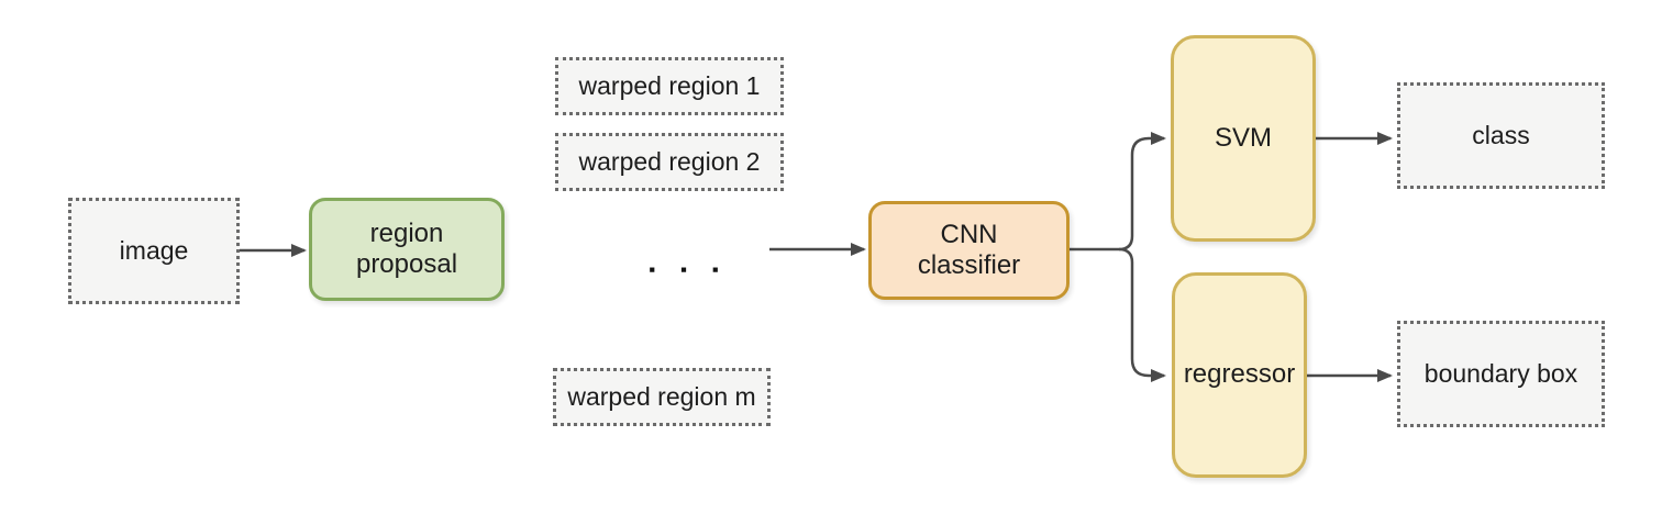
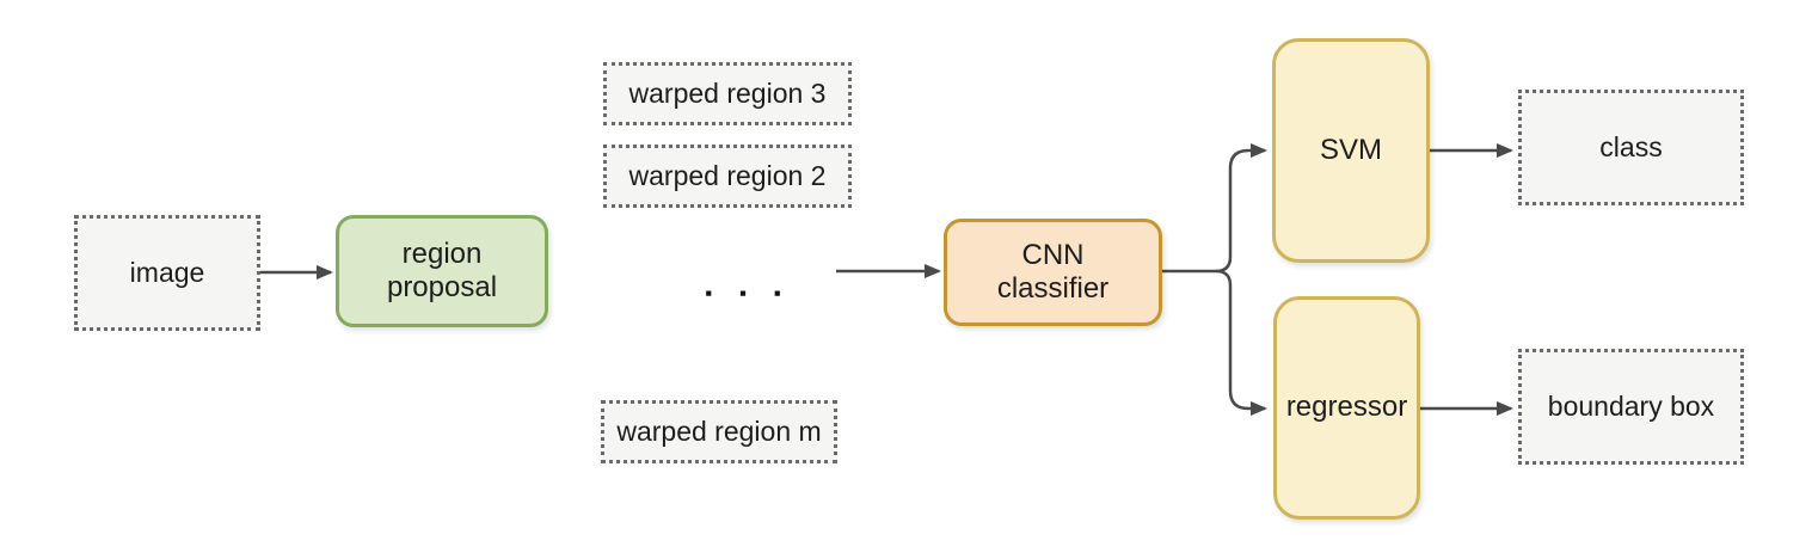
  image
  region proposal
- warped region 1
+ warped region 3
  warped region 2
  ▪ ▪ ▪
  warped region m
  CNN classifier
  SVM
  class
  regressor
  boundary box
